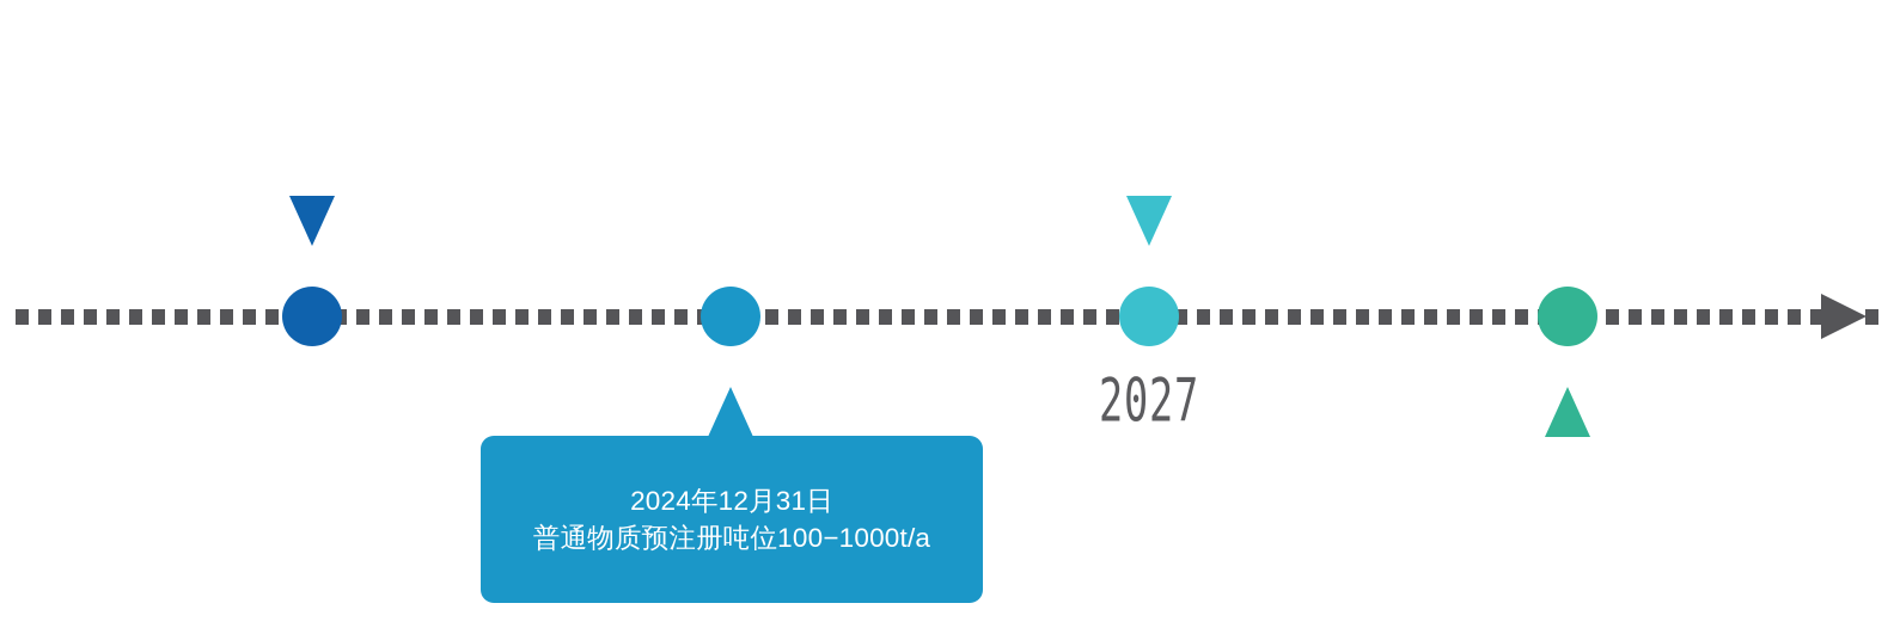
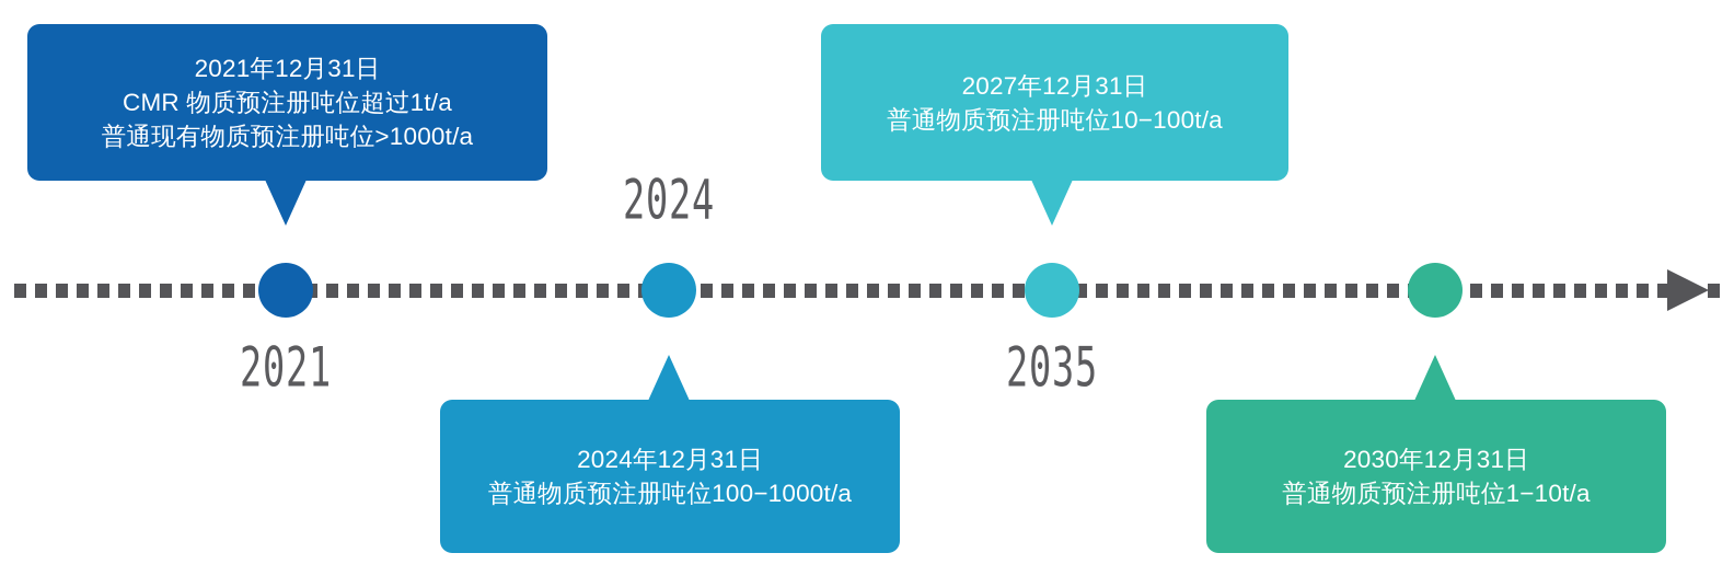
+ 2021年12月31日
+ CMR 物质预注册吨位超过1t/a
+ 普通现有物质预注册吨位>1000t/a
+ 2021
+ 2024
  2024年12月31日
  普通物质预注册吨位100−1000t/a
+ 2027年12月31日
+ 普通物质预注册吨位10−100t/a
- 2027
+ 2035
+ 2030年12月31日
+ 普通物质预注册吨位1−10t/a
